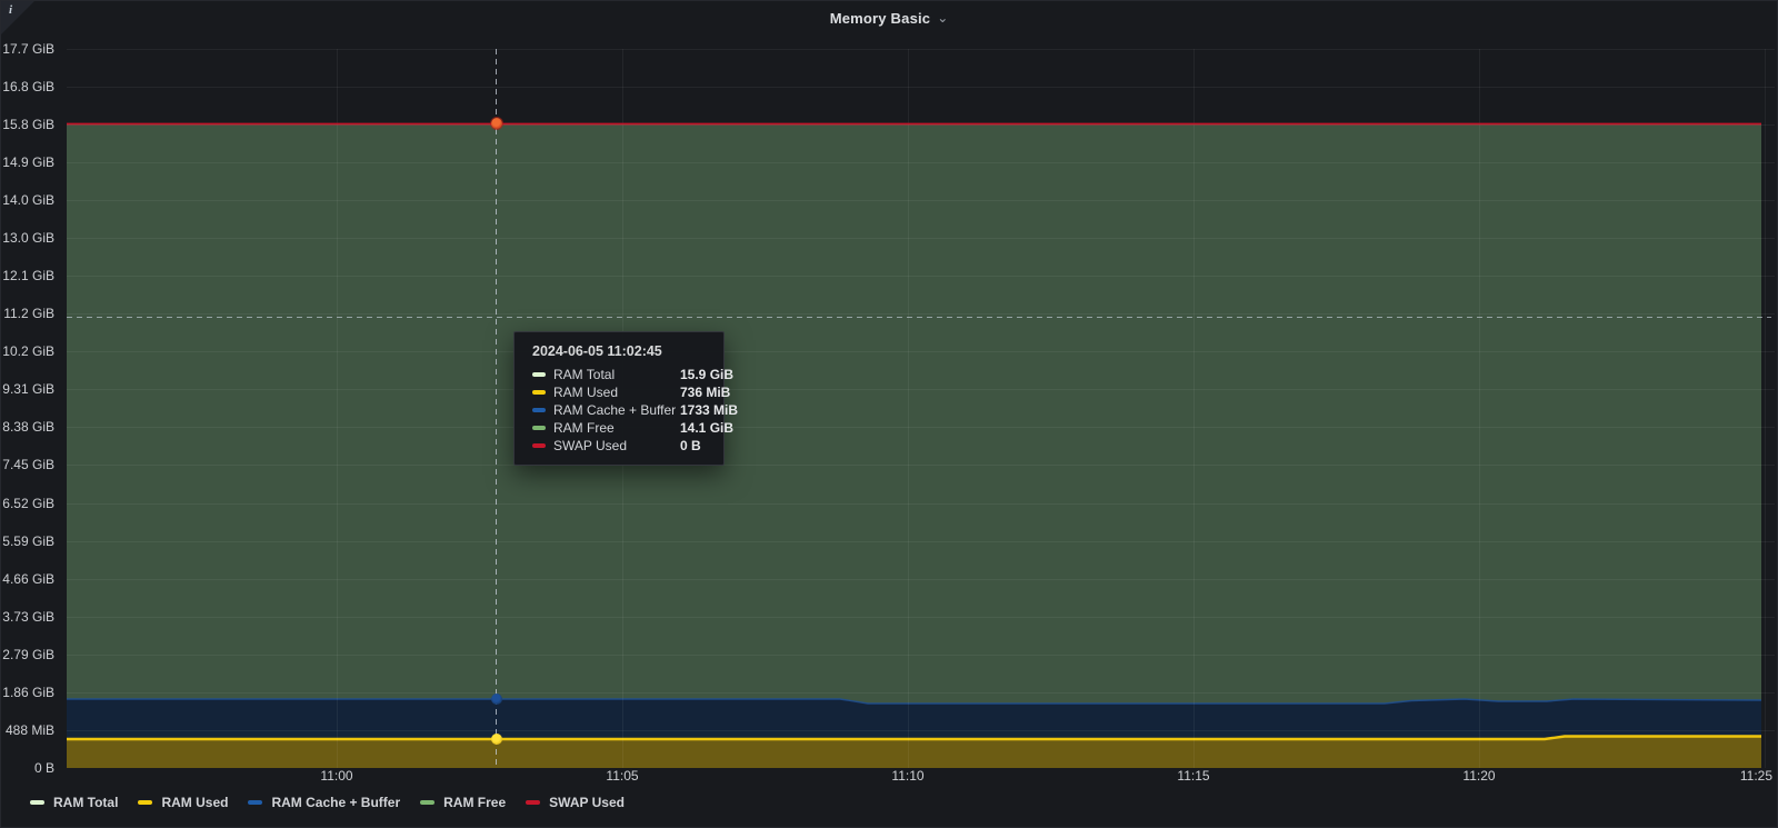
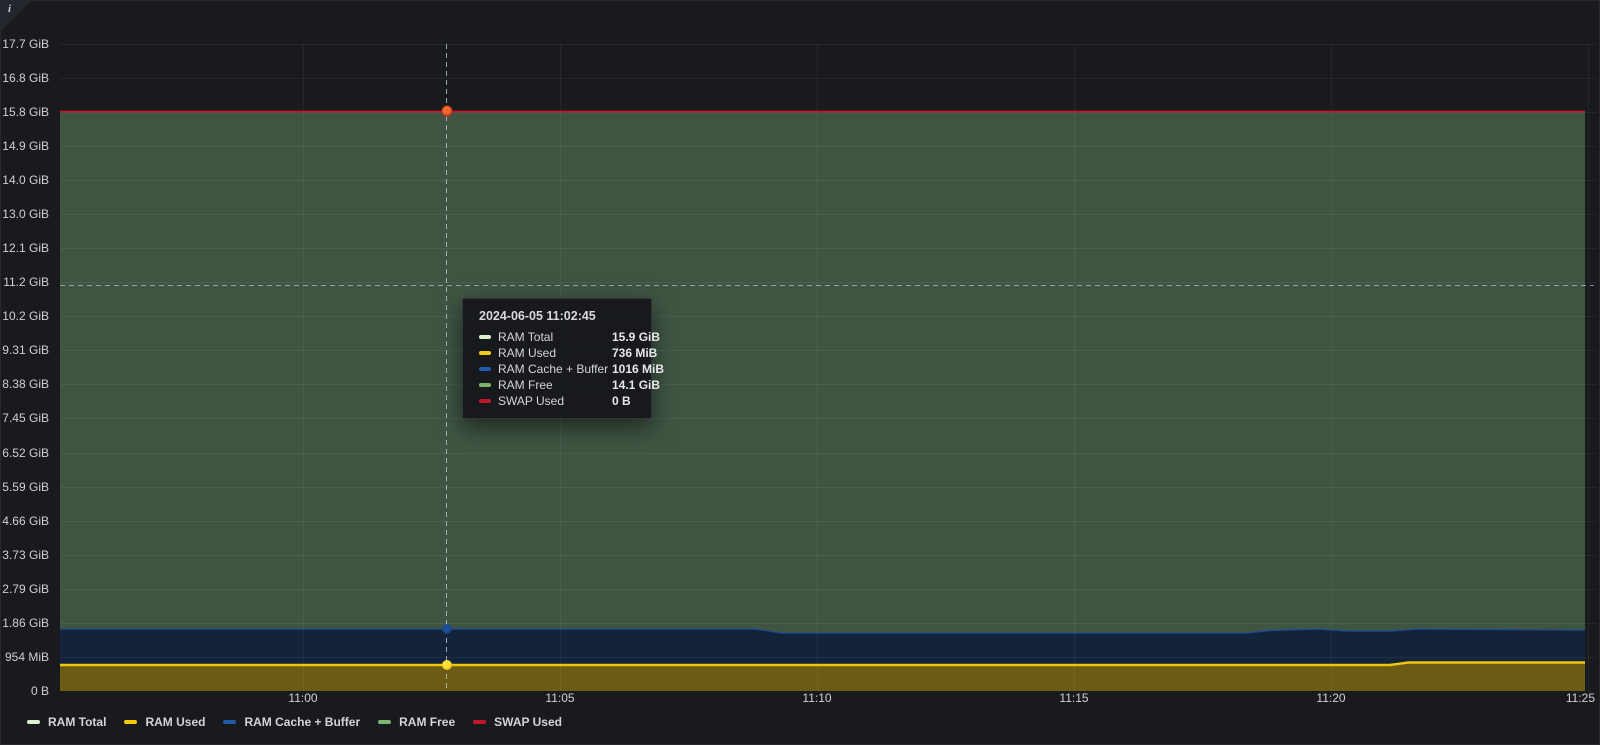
  i
- Memory Basic
- ⌄
  17.7 GiB
  16.8 GiB
  15.8 GiB
  14.9 GiB
  14.0 GiB
  13.0 GiB
  12.1 GiB
  11.2 GiB
  10.2 GiB
  9.31 GiB
  8.38 GiB
  7.45 GiB
  6.52 GiB
  5.59 GiB
  4.66 GiB
  3.73 GiB
  2.79 GiB
  1.86 GiB
- 488 MiB
+ 954 MiB
  0 B
  11:00
  11:05
  11:10
  11:15
  11:20
  11:25
  2024-06-05 11:02:45
  RAM Total
  15.9 GiB
  RAM Used
  736 MiB
  RAM Cache + Buffer
- 1733 MiB
+ 1016 MiB
  RAM Free
  14.1 GiB
  SWAP Used
  0 B
  RAM Total
  RAM Used
  RAM Cache + Buffer
  RAM Free
  SWAP Used
